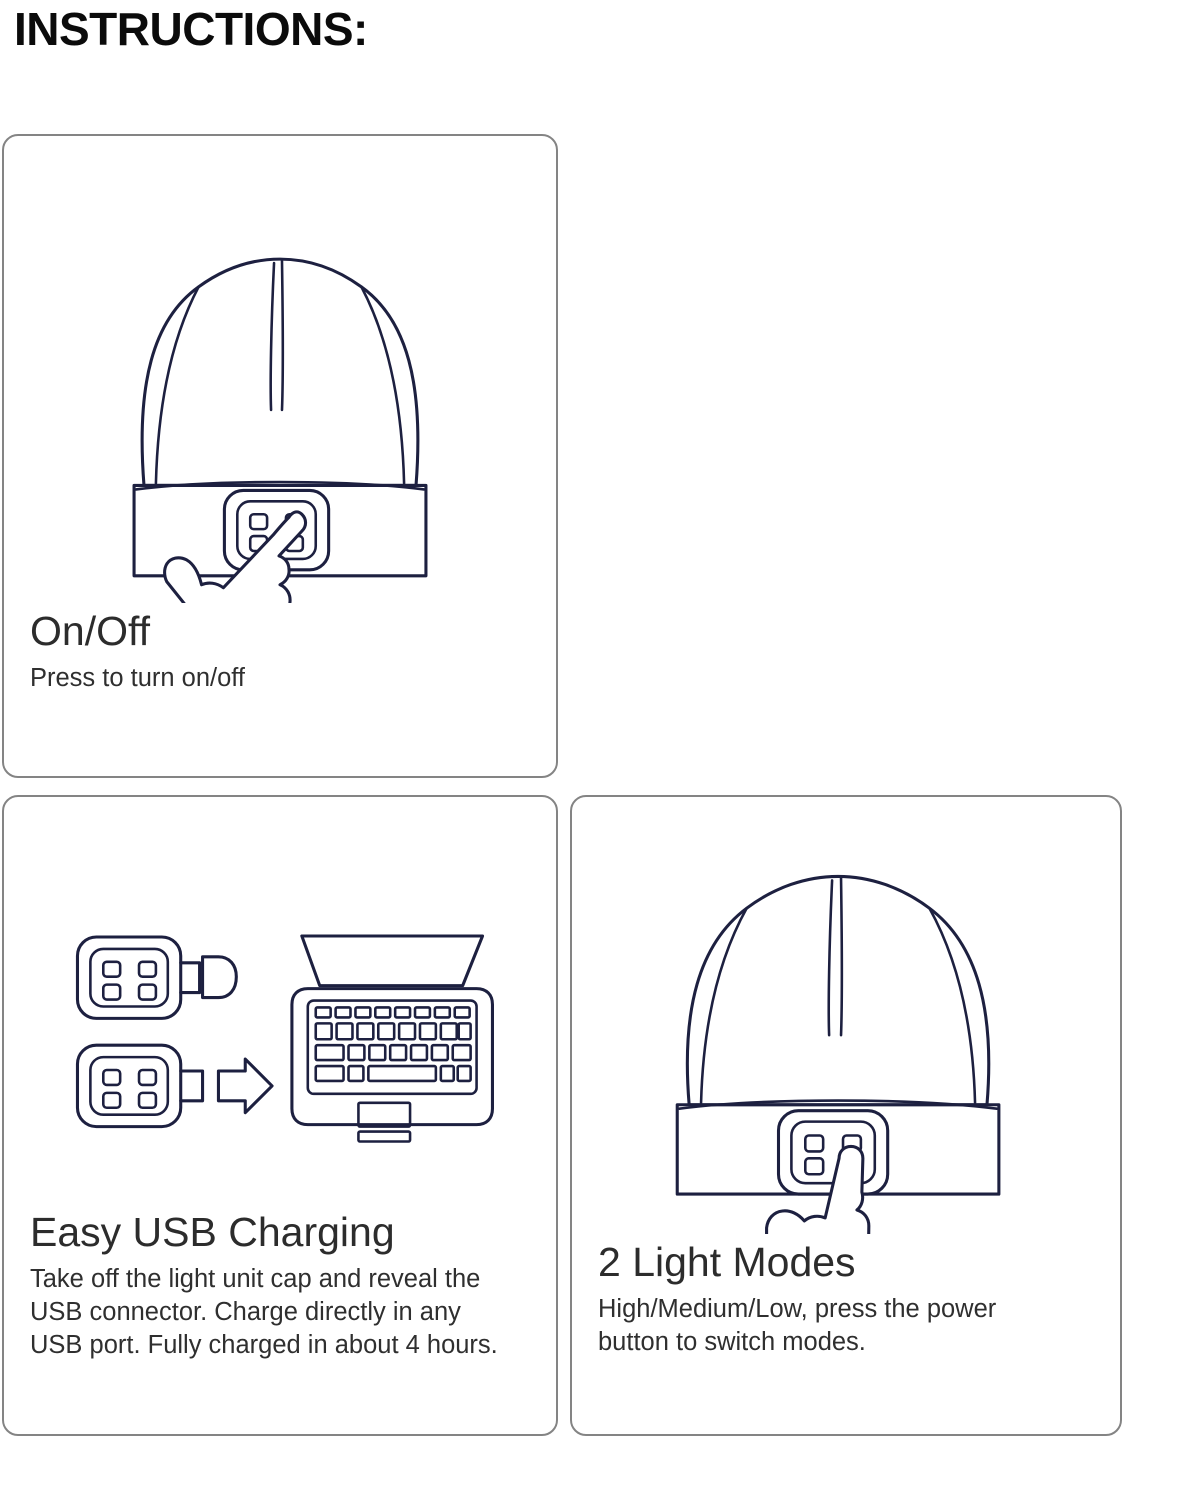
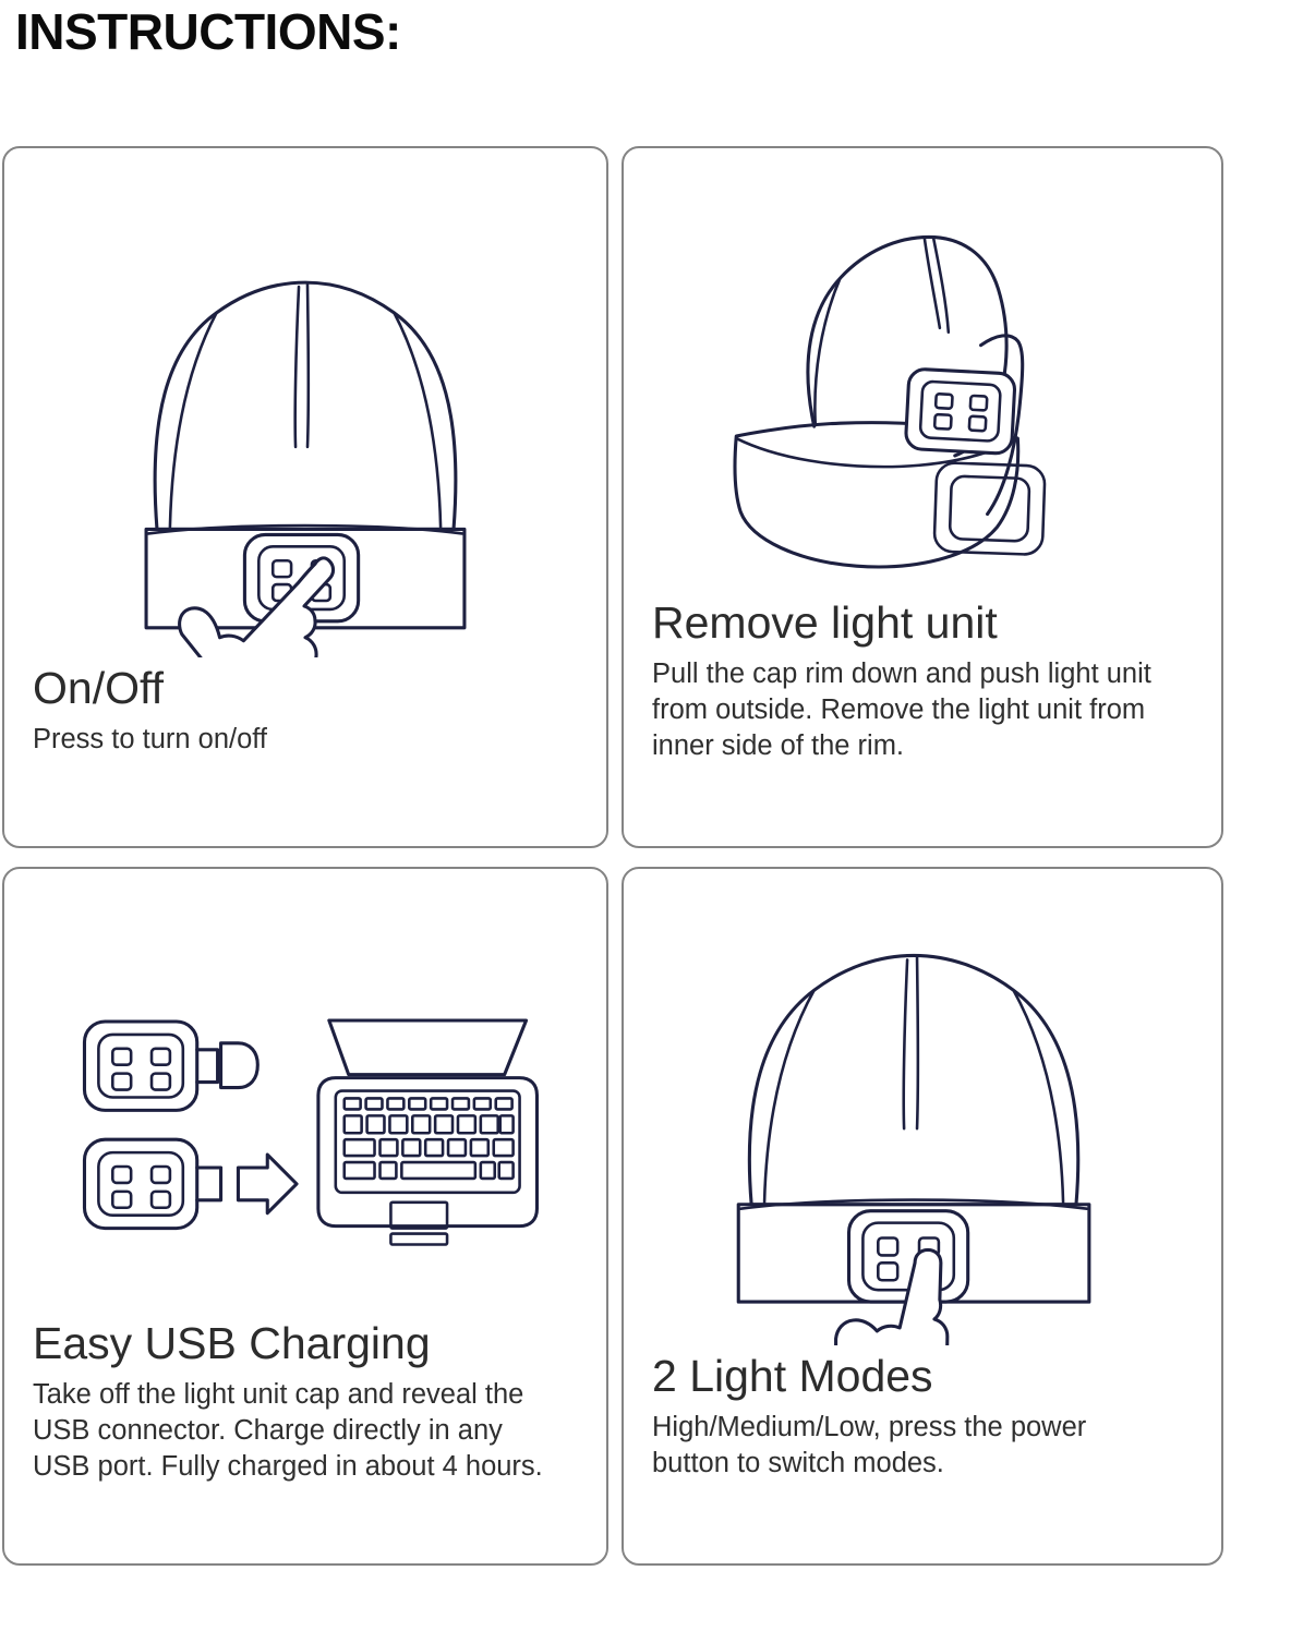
  INSTRUCTIONS:
  On/Off
  Press to turn on/off
+ Remove light unit
+ Pull the cap rim down and push light unit
+ from outside. Remove the light unit from
+ inner side of the rim.
  Easy USB Charging
  Take off the light unit cap and reveal the
  USB connector. Charge directly in any
  USB port. Fully charged in about 4 hours.
  2 Light Modes
  High/Medium/Low, press the power
  button to switch modes.
